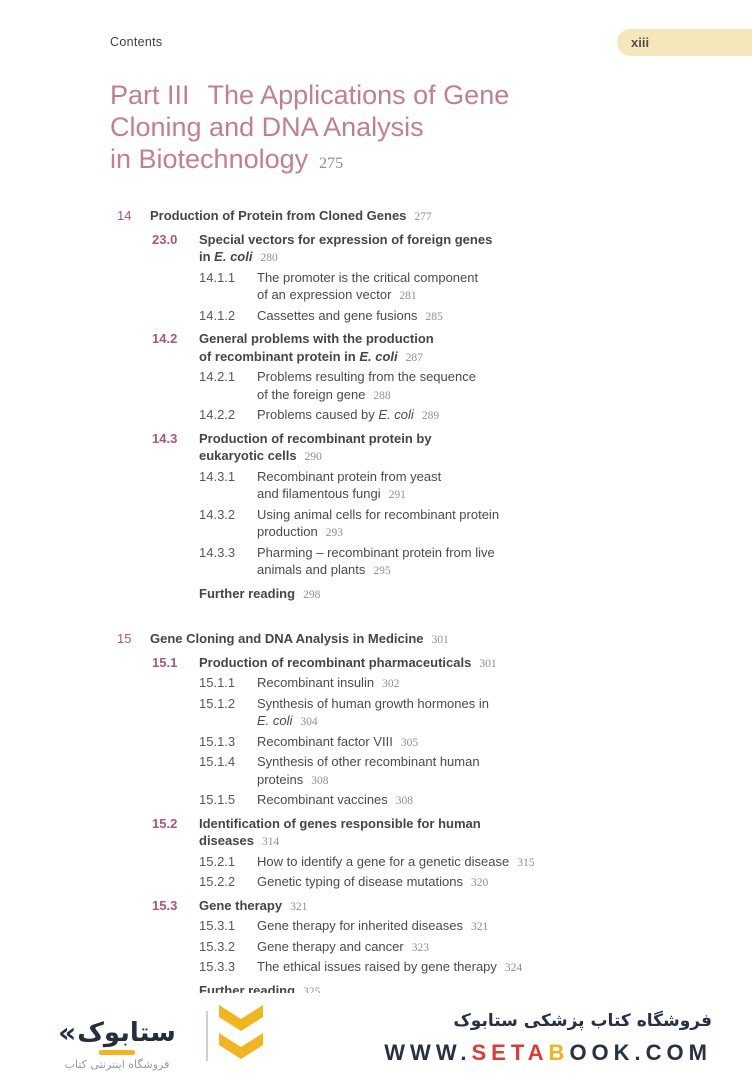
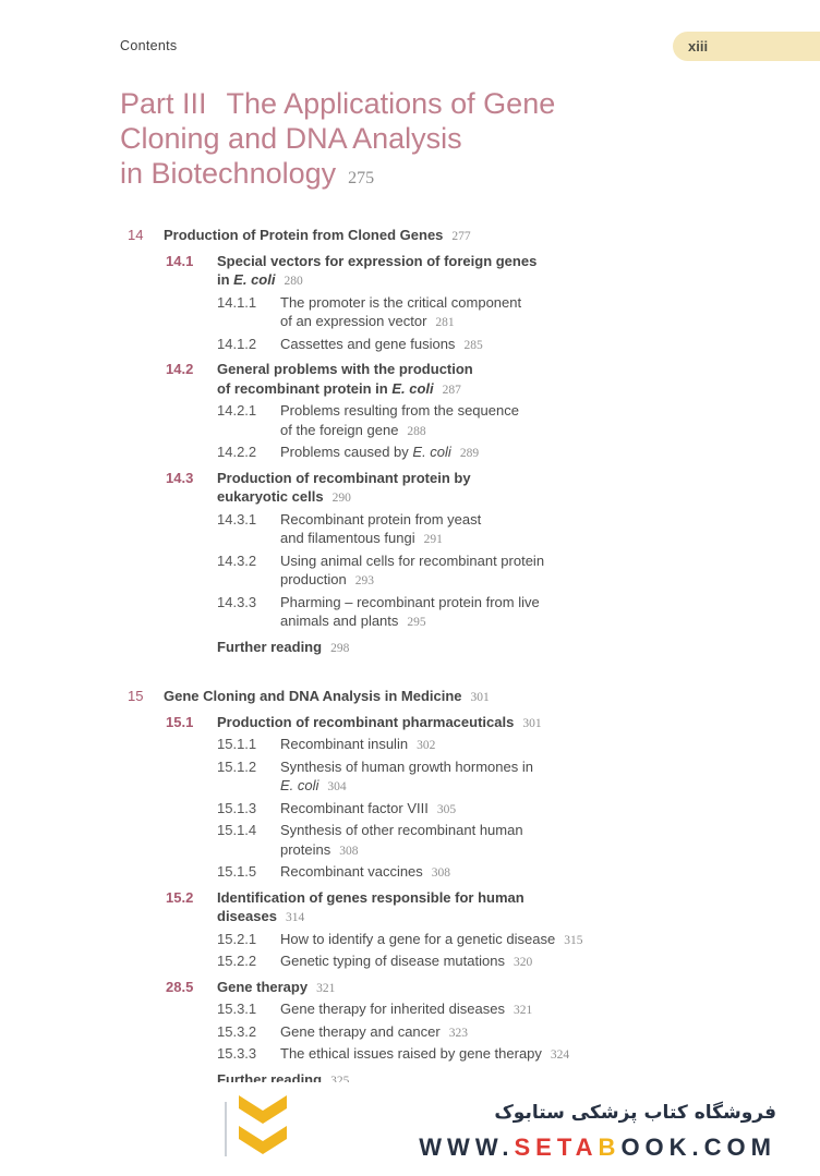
  Contents
  xiii
  Part III The Applications of Gene
  Cloning and DNA Analysis
  in Biotechnology 275
  14
  Production of Protein from Cloned Genes 277
- 23.0
+ 14.1
  Special vectors for expression of foreign genes
  in E. coli 280
  14.1.1
  The promoter is the critical component
  of an expression vector 281
  14.1.2
  Cassettes and gene fusions 285
  14.2
  General problems with the production
  of recombinant protein in E. coli 287
  14.2.1
  Problems resulting from the sequence
  of the foreign gene 288
  14.2.2
  Problems caused by E. coli 289
  14.3
  Production of recombinant protein by
  eukaryotic cells 290
  14.3.1
  Recombinant protein from yeast
  and filamentous fungi 291
  14.3.2
  Using animal cells for recombinant protein
  production 293
  14.3.3
  Pharming – recombinant protein from live
  animals and plants 295
  Further reading 298
  15
  Gene Cloning and DNA Analysis in Medicine 301
  15.1
  Production of recombinant pharmaceuticals 301
  15.1.1
  Recombinant insulin 302
  15.1.2
  Synthesis of human growth hormones in
  E. coli 304
  15.1.3
  Recombinant factor VIII 305
  15.1.4
  Synthesis of other recombinant human
  proteins 308
  15.1.5
  Recombinant vaccines 308
  15.2
  Identification of genes responsible for human
  diseases 314
  15.2.1
  How to identify a gene for a genetic disease 315
  15.2.2
  Genetic typing of disease mutations 320
- 15.3
+ 28.5
  Gene therapy 321
  15.3.1
  Gene therapy for inherited diseases 321
  15.3.2
  Gene therapy and cancer 323
  15.3.3
  The ethical issues raised by gene therapy 324
  Further reading 325
- «
- ستابوک
- فروشگاه اینترنتی کتاب
  فروشگاه کتاب پزشکی ستابوک
  WWW.SETABOOK.COM
